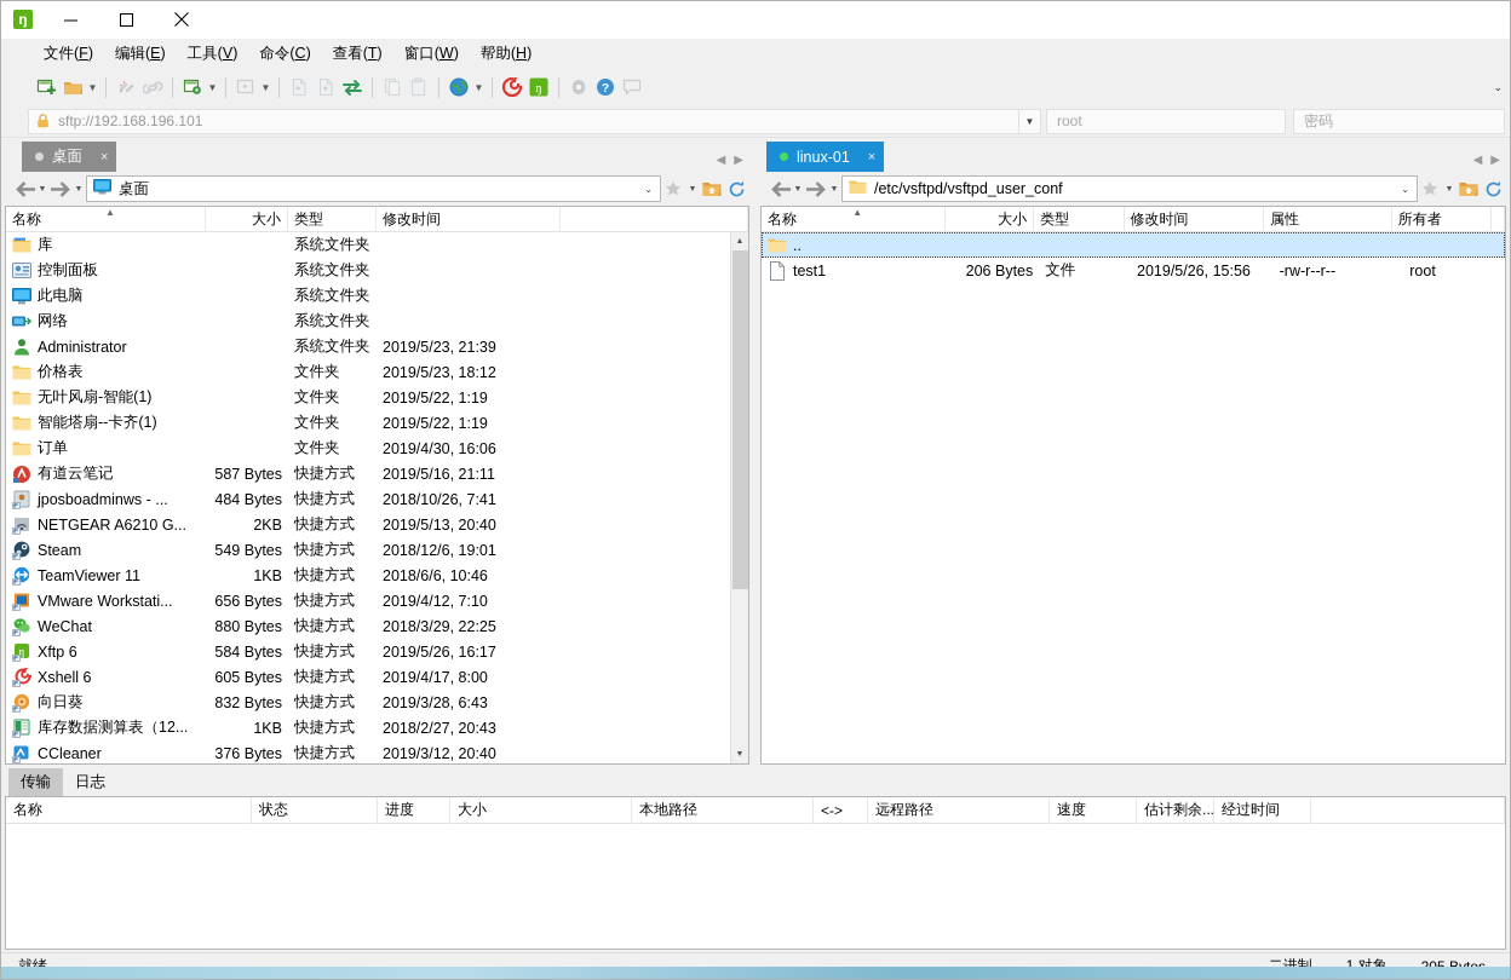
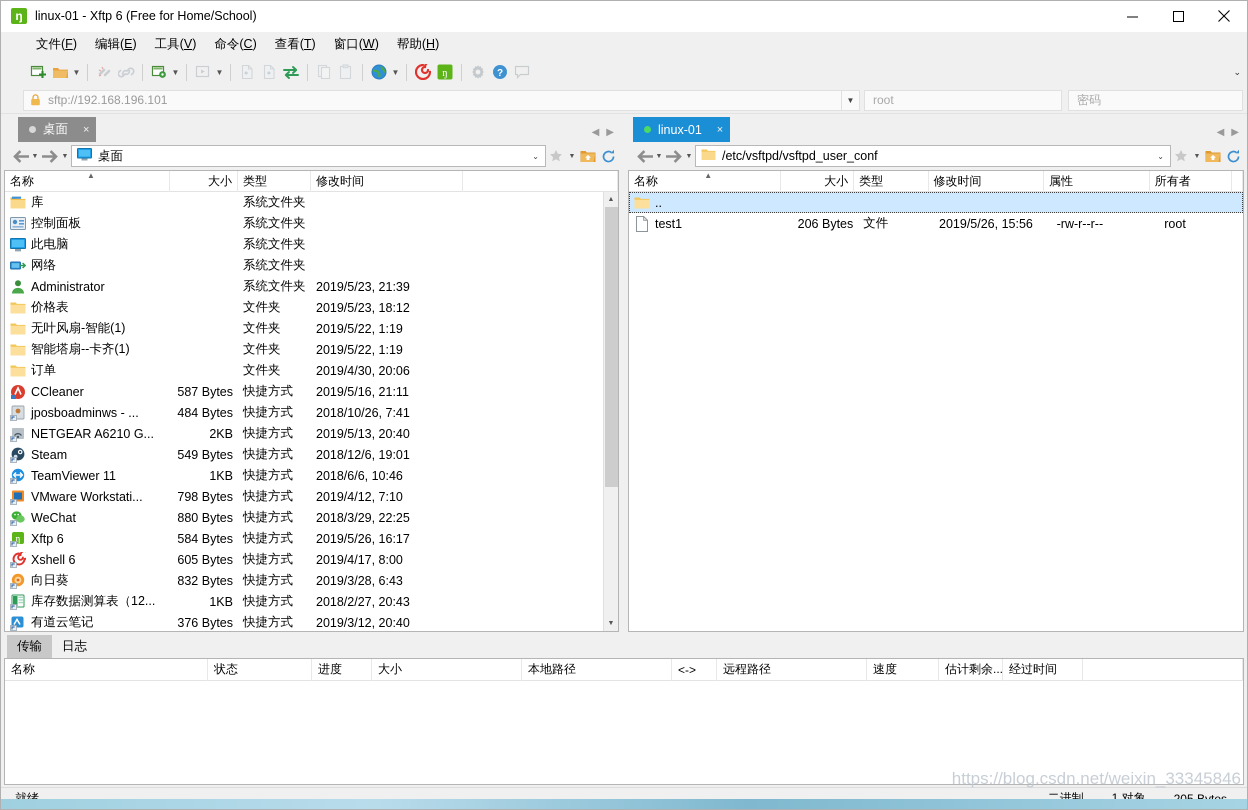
+ linux-01 - Xftp 6 (Free for Home/School)
  文件(F)
  编辑(E)
  工具(V)
  命令(C)
  查看(T)
  窗口(W)
  帮助(H)
  ▼
  ▼
  ▼
  ▼
  ŋ
  ?
  ⌄
  sftp://192.168.196.101
  ▼
  root
  密码
  桌面
  ×
  ◀
  ▶
  桌面
  ⌄
  名称
  ▲
  大小
  类型
  修改时间
  库
  系统文件夹
  控制面板
  系统文件夹
  此电脑
  系统文件夹
  网络
  系统文件夹
  Administrator
  系统文件夹
  2019/5/23, 21:39
  价格表
  文件夹
  2019/5/23, 18:12
  无叶风扇-智能(1)
  文件夹
  2019/5/22, 1:19
  智能塔扇--卡齐(1)
  文件夹
  2019/5/22, 1:19
  订单
  文件夹
- 2019/4/30, 16:06
+ 2019/4/30, 20:06
- 有道云笔记
+ CCleaner
  587 Bytes
  快捷方式
  2019/5/16, 21:11
  jposboadminws - ...
  484 Bytes
  快捷方式
  2018/10/26, 7:41
  NETGEAR A6210 G...
  2KB
  快捷方式
  2019/5/13, 20:40
  Steam
  549 Bytes
  快捷方式
  2018/12/6, 19:01
  TeamViewer 11
  1KB
  快捷方式
  2018/6/6, 10:46
  VMware Workstati...
- 656 Bytes
+ 798 Bytes
  快捷方式
  2019/4/12, 7:10
  WeChat
  880 Bytes
  快捷方式
  2018/3/29, 22:25
  ŋ
  Xftp 6
  584 Bytes
  快捷方式
  2019/5/26, 16:17
  Xshell 6
  605 Bytes
  快捷方式
  2019/4/17, 8:00
  向日葵
  832 Bytes
  快捷方式
  2019/3/28, 6:43
  库存数据测算表（12...
  1KB
  快捷方式
  2018/2/27, 20:43
- CCleaner
+ 有道云笔记
  376 Bytes
  快捷方式
  2019/3/12, 20:40
  linux-01
  ×
  ◀
  ▶
  /etc/vsftpd/vsftpd_user_conf
  ⌄
  名称
  ▲
  大小
  类型
  修改时间
  属性
  所有者
  ..
  test1
  206 Bytes
  文件
  2019/5/26, 15:56
  -rw-r--r--
  root
  传输
  日志
  名称
  状态
  进度
  大小
  本地路径
  <->
  远程路径
  速度
  估计剩余...
  经过时间
  就绪
  二进制
  1 对象
+ https://blog.csdn.net/weixin_33345846
